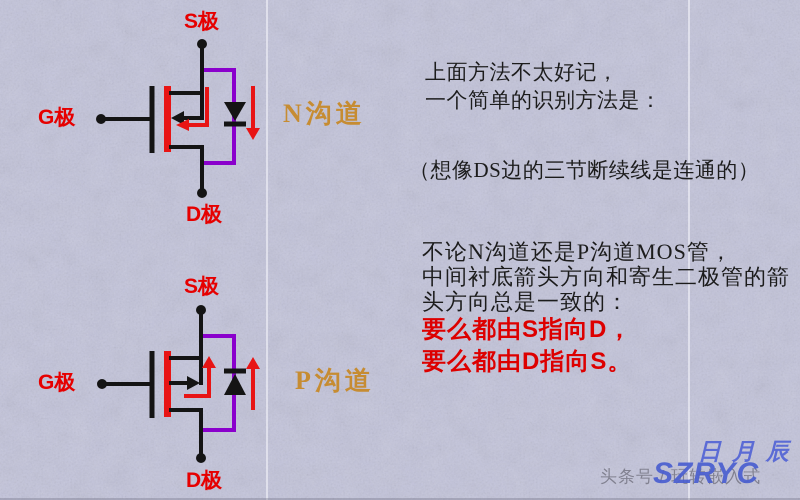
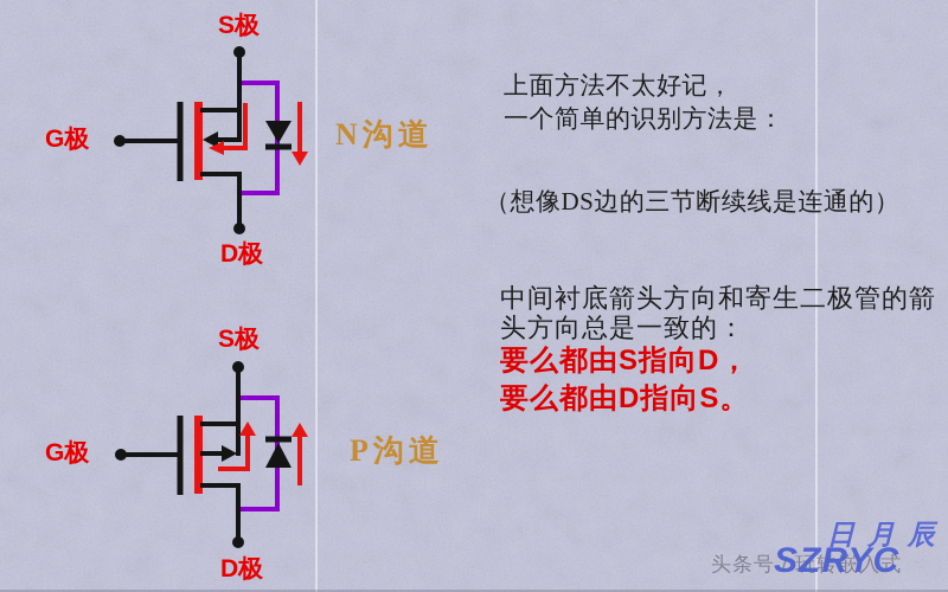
  S极
  G极
  D极
  N沟道
  S极
  G极
  D极
  P沟道
  上面方法不太好记，
  一个简单的识别方法是：
  （想像DS边的三节断续线是连通的）
- 不论N沟道还是P沟道MOS管，
  中间衬底箭头方向和寄生二极管的箭
  头方向总是一致的：
  要么都由S指向D，
  要么都由D指向S。
  头条号 / 玩转嵌入式
  日月辰
  SZRYC
